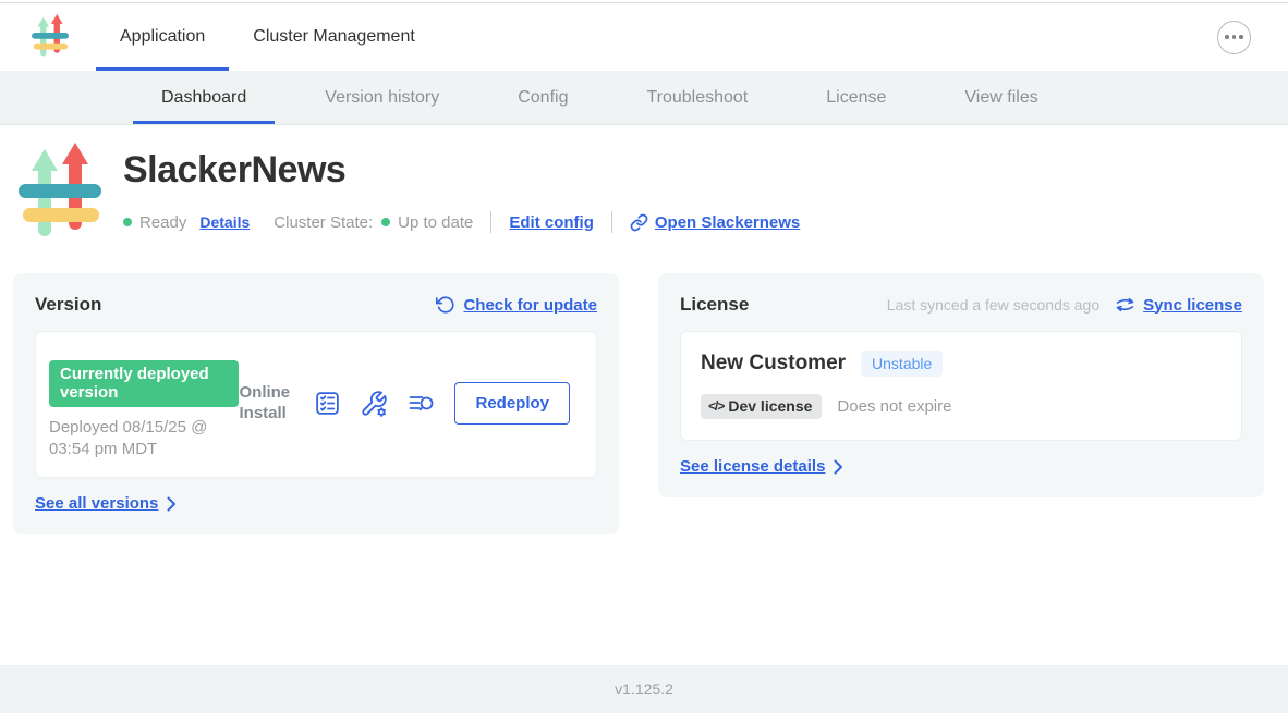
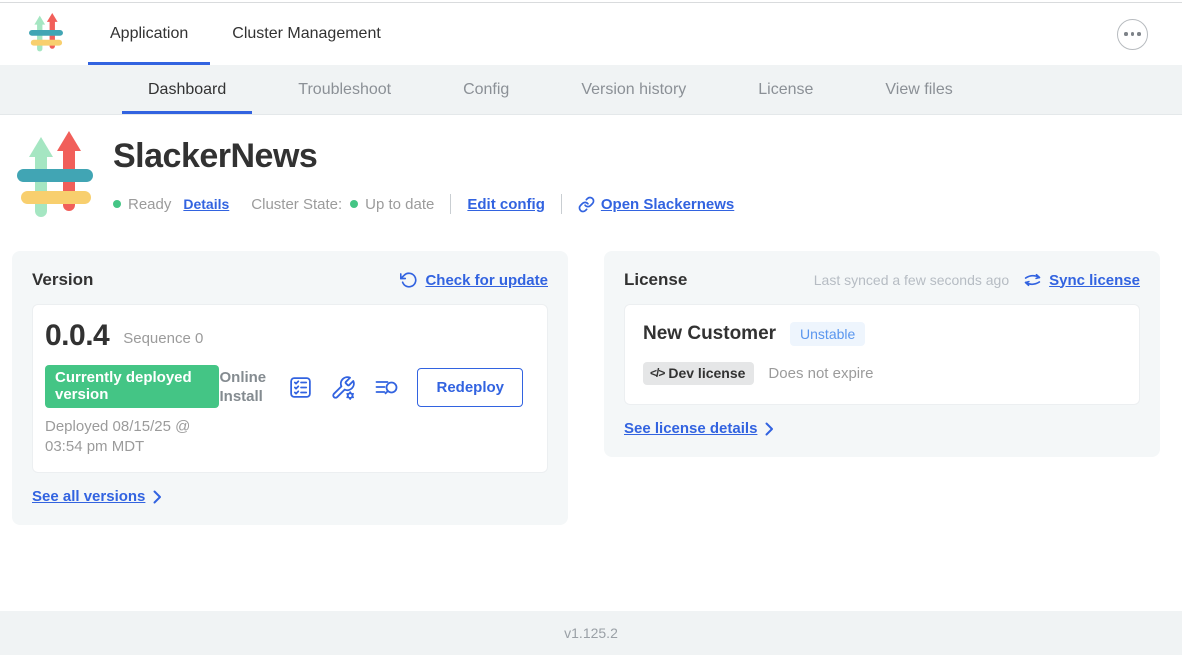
  Application
  Cluster Management
  Dashboard
- Version history
+ Troubleshoot
  Config
- Troubleshoot
+ Version history
  License
  View files
  SlackerNews
  Ready
  Details
  Cluster State:
  Up to date
  Edit config
  Open Slackernews
  Version
  Check for update
+ 0.0.4
+ Sequence 0
  Currently deployed version
  Deployed 08/15/25 @ 03:54 pm MDT
  Online Install
  Redeploy
  See all versions
  License
  Last synced a few seconds ago
  Sync license
  New Customer
  Unstable
  </>
  Dev license
  Does not expire
  See license details
  v1.125.2
